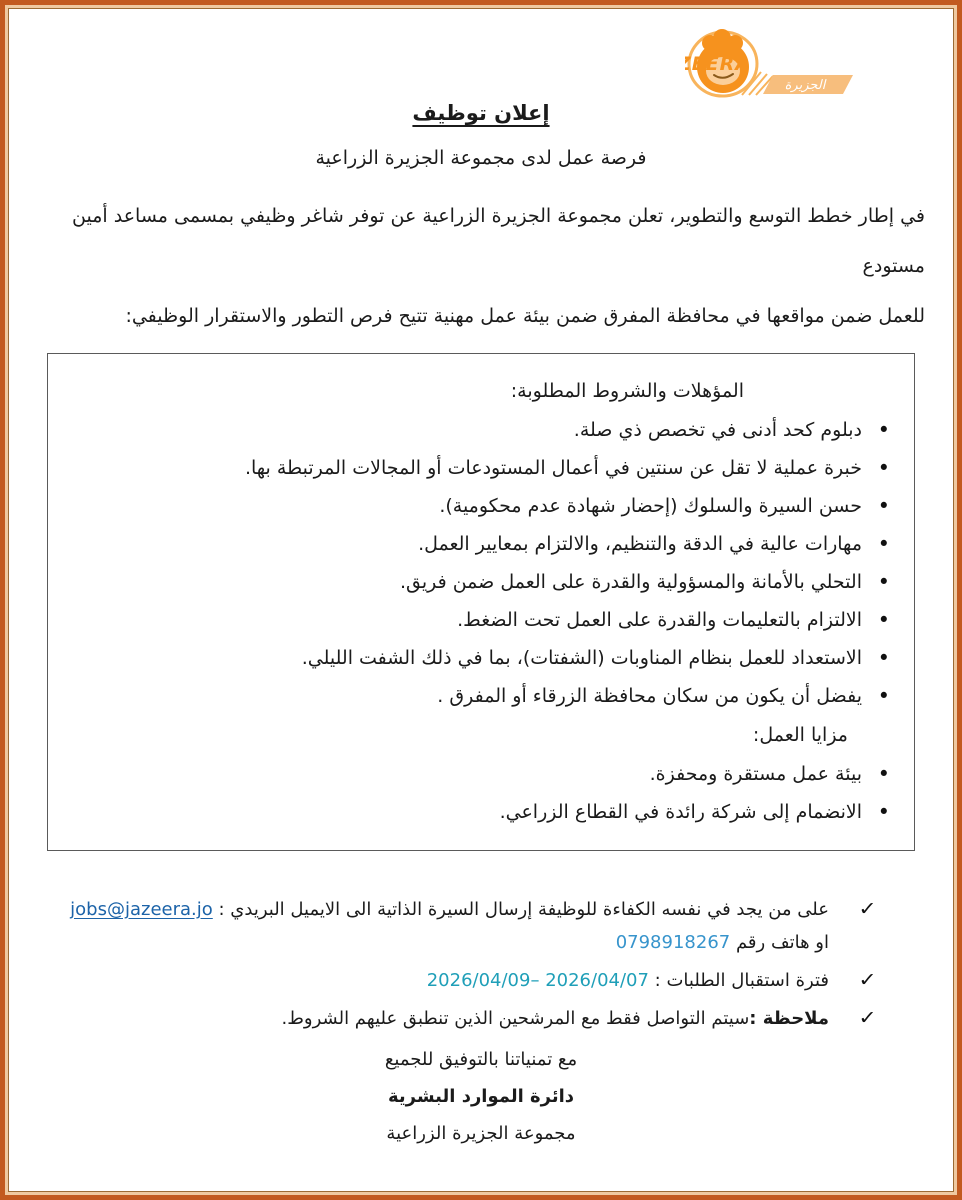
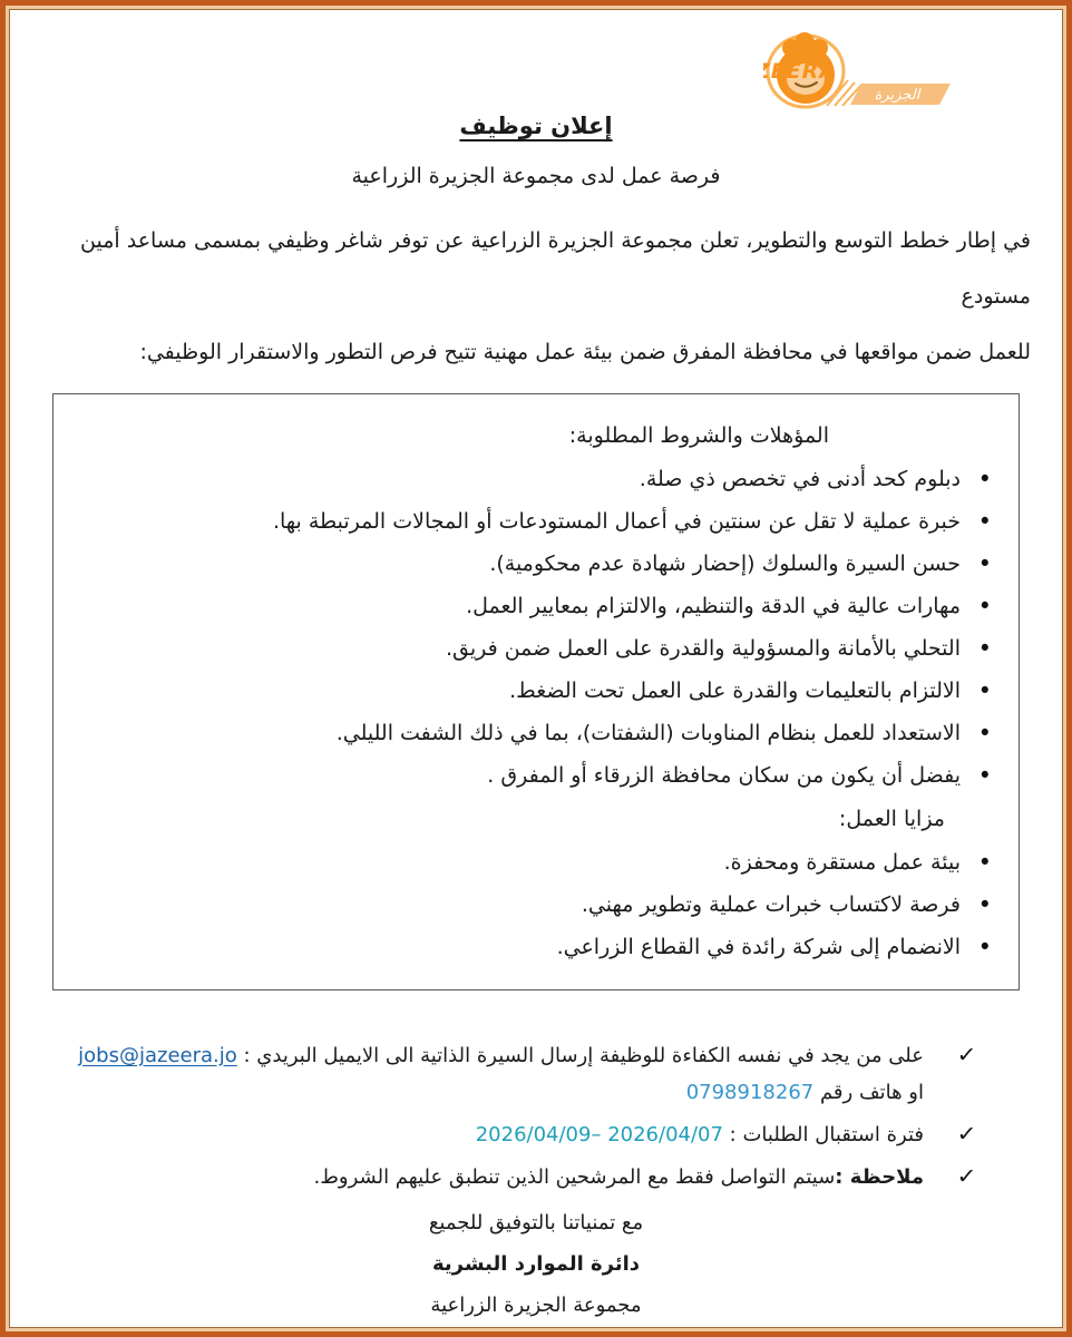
  الجزيرة
  إعلان توظيف
  فرصة عمل لدى مجموعة الجزيرة الزراعية
  في إطار خطط التوسع والتطوير، تعلن مجموعة الجزيرة الزراعية عن توفر شاغر وظيفي بمسمى مساعد أمين مستودع
  للعمل ضمن مواقعها في محافظة المفرق ضمن بيئة عمل مهنية تتيح فرص التطور والاستقرار الوظيفي:
  المؤهلات والشروط المطلوبة:
  دبلوم كحد أدنى في تخصص ذي صلة.
  خبرة عملية لا تقل عن سنتين في أعمال المستودعات أو المجالات المرتبطة بها.
  حسن السيرة والسلوك (إحضار شهادة عدم محكومية).
  مهارات عالية في الدقة والتنظيم، والالتزام بمعايير العمل.
  التحلي بالأمانة والمسؤولية والقدرة على العمل ضمن فريق.
  الالتزام بالتعليمات والقدرة على العمل تحت الضغط.
  الاستعداد للعمل بنظام المناوبات (الشفتات)، بما في ذلك الشفت الليلي.
  يفضل أن يكون من سكان محافظة الزرقاء أو المفرق .
  مزايا العمل:
  بيئة عمل مستقرة ومحفزة.
+ فرصة لاكتساب خبرات عملية وتطوير مهني.
  الانضمام إلى شركة رائدة في القطاع الزراعي.
  ✓
  على من يجد في نفسه الكفاءة للوظيفة إرسال السيرة الذاتية الى الايميل البريدي : jobs@jazeera.jo
  او هاتف رقم 0798918267
  ✓
  فترة استقبال الطلبات : 2026/04/07 –2026/04/09
  ✓
  ملاحظة :سيتم التواصل فقط مع المرشحين الذين تنطبق عليهم الشروط.
  مع تمنياتنا بالتوفيق للجميع
  دائرة الموارد البشرية
  مجموعة الجزيرة الزراعية
